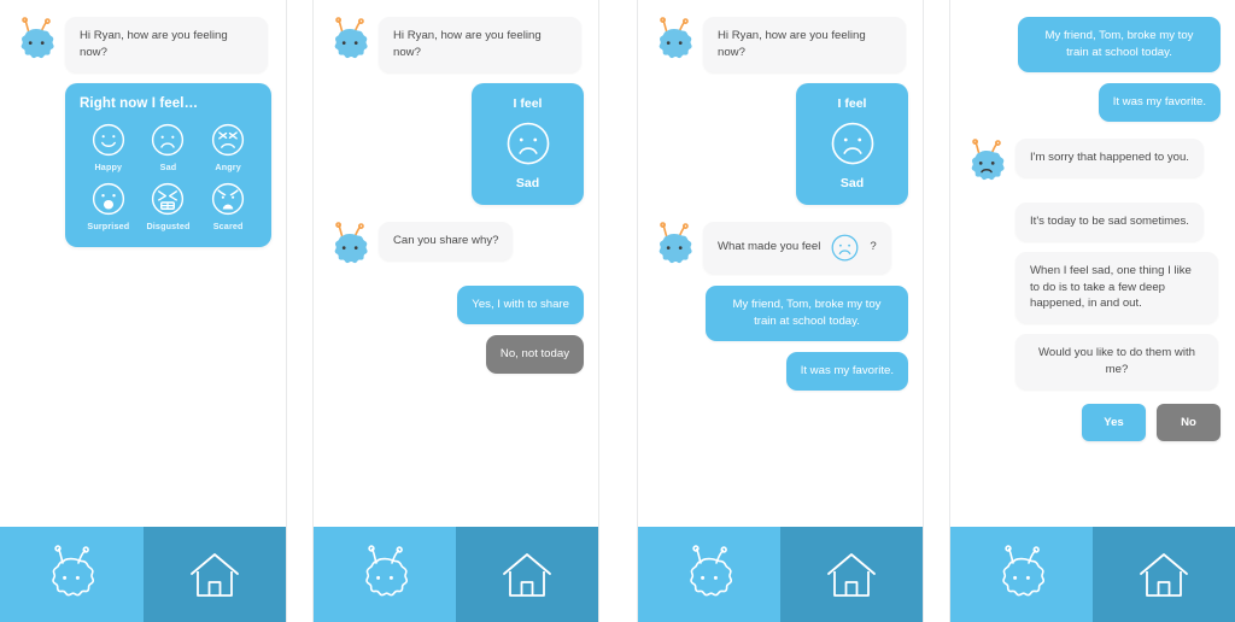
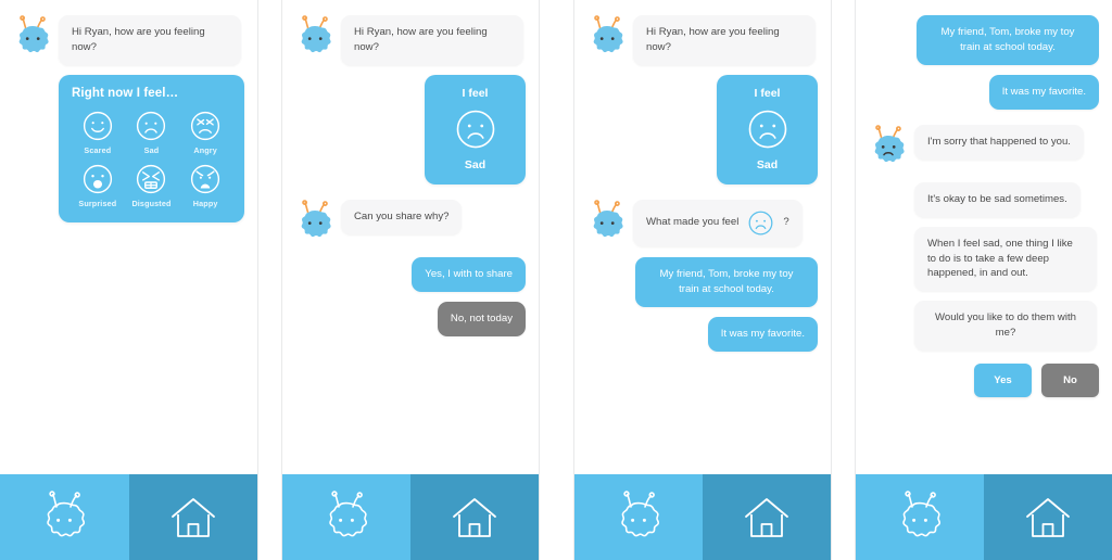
  Hi Ryan, how are you feeling now?
  Right now I feel…
- Happy
+ Scared
  Sad
  Angry
  Surprised
  Disgusted
- Scared
+ Happy
  Hi Ryan, how are you feeling now?
  I feel
  Sad
  Can you share why?
  Yes, I with to share
  No, not today
  Hi Ryan, how are you feeling now?
  I feel
  Sad
  What made you feel
  ?
  My friend, Tom, broke my toy train at school today.
  It was my favorite.
  My friend, Tom, broke my toy train at school today.
  It was my favorite.
  I'm sorry that happened to you.
- It's today to be sad sometimes.
+ It's okay to be sad sometimes.
  When I feel sad, one thing I like to do is to take a few deep happened, in and out.
  Would you like to do them with me?
  Yes
  No
